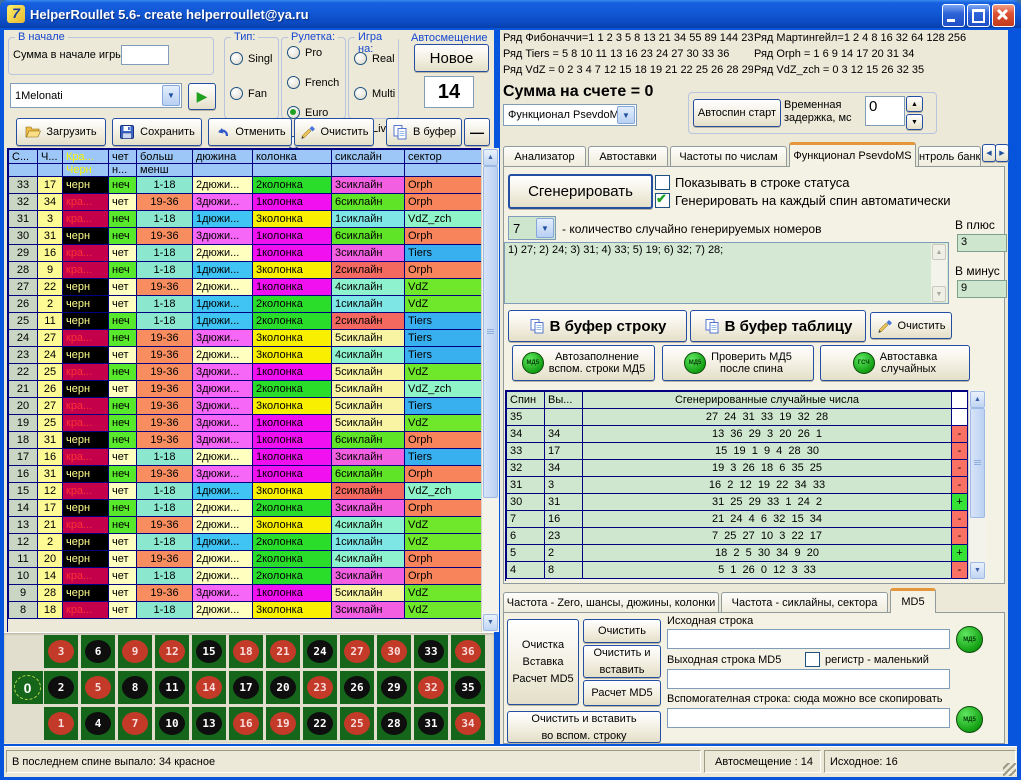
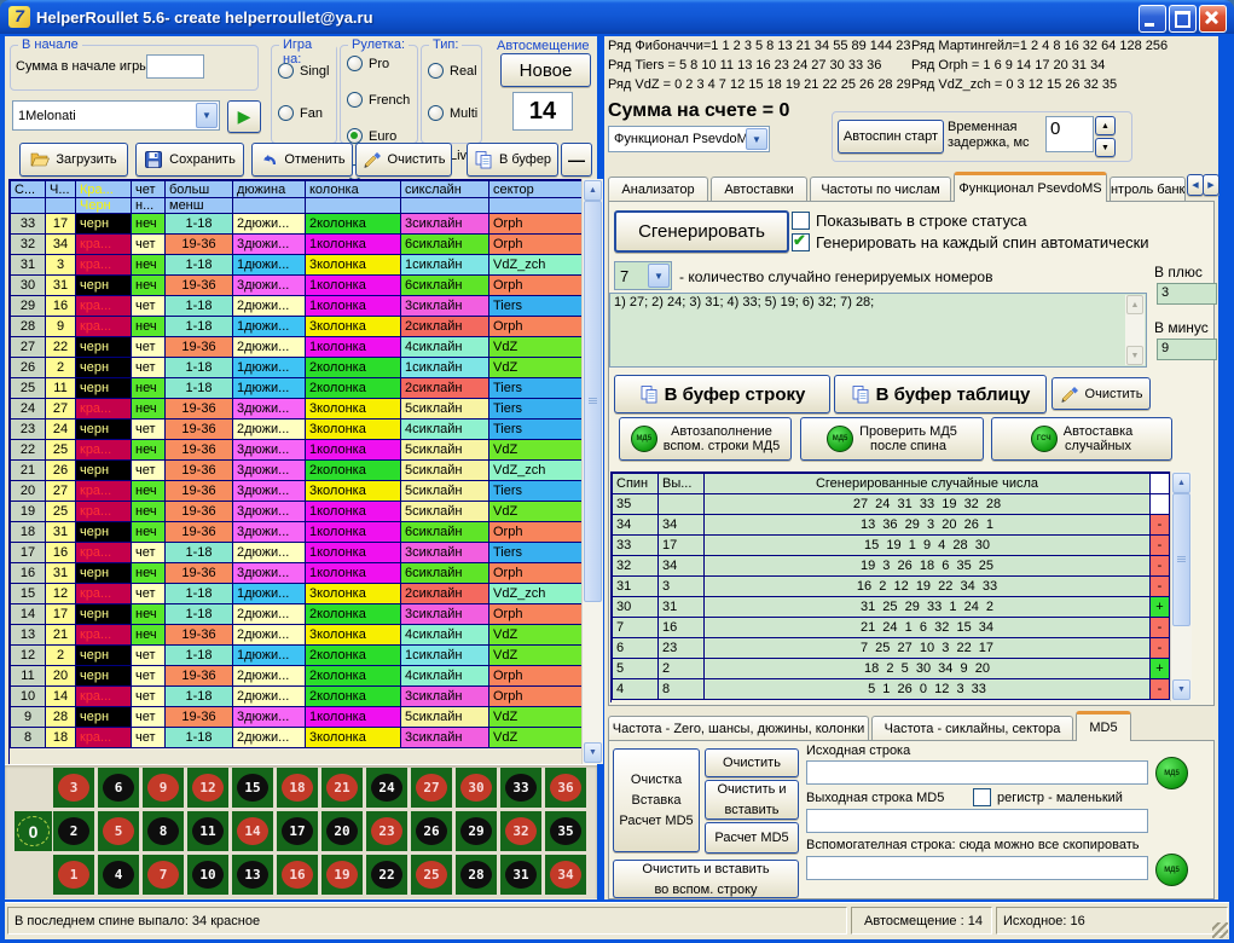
  7
  HelperRoullet 5.6- create helperroullet@ya.ru
  В начале
  Сумма в начале игры
  1Melonati
  ▼
  ▶
- Тип:
+ Игра на:
  Singl
  Fan
  Рулетка:
  Pro
  French
  Euro
- Игра на:
+ Тип:
  Real
  Multi
  Liv
  Автосмещение
  Новое
  14
  Загрузить
  Сохранить
  Отменить
  Очистить
  В буфер
  —
  С...	Ч...	Кра...	чет	больш	дюжина	колонка	сикслайн	сектор
  		Черн	н...	менш
  33	17	черн	неч	1-18	2дюжи...	2колонка	3сиклайн	Orph
  32	34	кра...	чет	19-36	3дюжи...	1колонка	6сиклайн	Orph
  31	3	кра...	неч	1-18	1дюжи...	3колонка	1сиклайн	VdZ_zch
  30	31	черн	неч	19-36	3дюжи...	1колонка	6сиклайн	Orph
  29	16	кра...	чет	1-18	2дюжи...	1колонка	3сиклайн	Tiers
  28	9	кра...	неч	1-18	1дюжи...	3колонка	2сиклайн	Orph
  27	22	черн	чет	19-36	2дюжи...	1колонка	4сиклайн	VdZ
  26	2	черн	чет	1-18	1дюжи...	2колонка	1сиклайн	VdZ
  25	11	черн	неч	1-18	1дюжи...	2колонка	2сиклайн	Tiers
  24	27	кра...	неч	19-36	3дюжи...	3колонка	5сиклайн	Tiers
  23	24	черн	чет	19-36	2дюжи...	3колонка	4сиклайн	Tiers
  22	25	кра...	неч	19-36	3дюжи...	1колонка	5сиклайн	VdZ
  21	26	черн	чет	19-36	3дюжи...	2колонка	5сиклайн	VdZ_zch
  20	27	кра...	неч	19-36	3дюжи...	3колонка	5сиклайн	Tiers
  19	25	кра...	неч	19-36	3дюжи...	1колонка	5сиклайн	VdZ
  18	31	черн	неч	19-36	3дюжи...	1колонка	6сиклайн	Orph
  17	16	кра...	чет	1-18	2дюжи...	1колонка	3сиклайн	Tiers
  16	31	черн	неч	19-36	3дюжи...	1колонка	6сиклайн	Orph
  15	12	кра...	чет	1-18	1дюжи...	3колонка	2сиклайн	VdZ_zch
  14	17	черн	неч	1-18	2дюжи...	2колонка	3сиклайн	Orph
  13	21	кра...	неч	19-36	2дюжи...	3колонка	4сиклайн	VdZ
  12	2	черн	чет	1-18	1дюжи...	2колонка	1сиклайн	VdZ
  11	20	черн	чет	19-36	2дюжи...	2колонка	4сиклайн	Orph
  10	14	кра...	чет	1-18	2дюжи...	2колонка	3сиклайн	Orph
  9	28	черн	чет	19-36	3дюжи...	1колонка	5сиклайн	VdZ
  8	18	кра...	чет	1-18	2дюжи...	3колонка	3сиклайн	VdZ
  0
  3
  6
  9
  12
  15
  18
  21
  24
  27
  30
  33
  36
  2
  5
  8
  11
  14
  17
  20
  23
  26
  29
  32
  35
  1
  4
  7
  10
  13
  16
  19
  22
  25
  28
  31
  34
  Ряд Фибоначчи=1 1 2 3 5 8 13 21 34 55 89 144 23
  Ряд Tiers = 5 8 10 11 13 16 23 24 27 30 33 36
  Ряд VdZ = 0 2 3 4 7 12 15 18 19 21 22 25 26 28 29
  Ряд Мартингейл=1 2 4 8 16 32 64 128 256
  Ряд Orph = 1 6 9 14 17 20 31 34
  Ряд VdZ_zch = 0 3 12 15 26 32 35
  Сумма на счете = 0
  Функционал PsevdoM
  ▼
  Автоспин старт
  Временная
  задержка, мс
  0
  Анализатор
  Автоставки
  Частоты по числам
  Функционал PsevdoMS
  нтроль банк
  Сгенерировать
  Показывать в строке статуса
  Генерировать на каждый спин автоматически
  7
  ▼
  - количество случайно генерируемых номеров
  В плюс
  3
  1) 27; 2) 24; 3) 31; 4) 33; 5) 19; 6) 32; 7) 28;
  В минус
  9
  В буфер строку
  В буфер таблицу
  Очистить
  Автозаполнение
  вспом. строки МД5
  Проверить МД5
  после спина
  Автоставка
  случайных
  Спин	Вы...	Сгенерированные случайные числа
  35		27 24 31 33 19 32 28
  34	34	13 36 29 3 20 26 1	-
  33	17	15 19 1 9 4 28 30	-
  32	34	19 3 26 18 6 35 25	-
  31	3	16 2 12 19 22 34 33	-
  30	31	31 25 29 33 1 24 2	+
- 7	16	21 24 4 6 32 15 34	-
+ 7	16	21 24 1 6 32 15 34	-
  6	23	7 25 27 10 3 22 17	-
  5	2	18 2 5 30 34 9 20	+
  4	8	5 1 26 0 12 3 33	-
  Частота - Zero, шансы, дюжины, колонки
  Частота - сиклайны, сектора
  MD5
  Очистка
  Вставка
  Расчет MD5
  Очистить
  Очистить и
  вставить
  Расчет MD5
  Очистить и вставить
  во вспом. строку
  Исходная строка
  Выходная строка MD5
  регистр - маленький
  Вспомогателная строка: сюда можно все скопировать
  В последнем спине выпало: 34 красное
  Автосмещение : 14
  Исходное: 16
